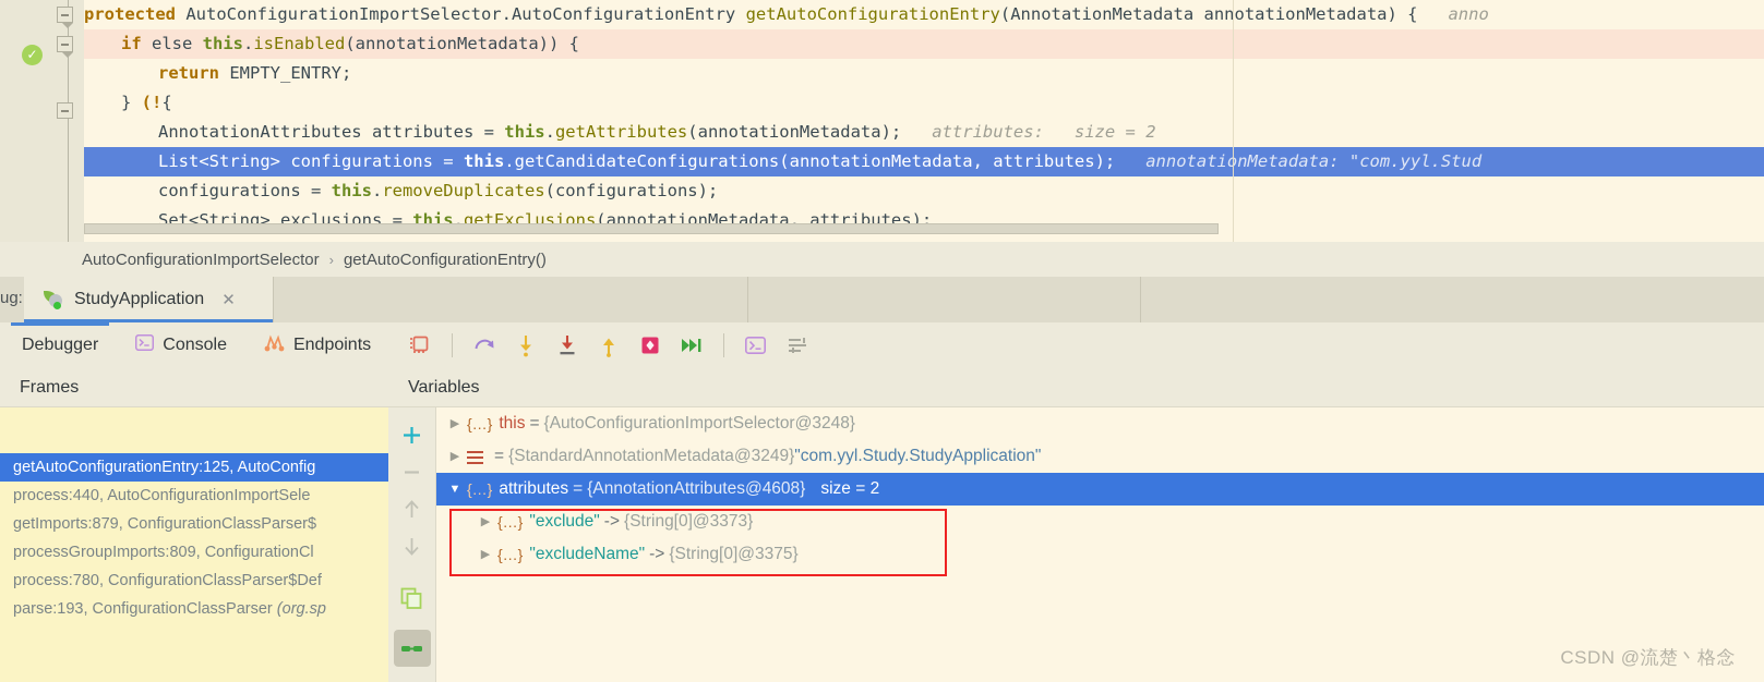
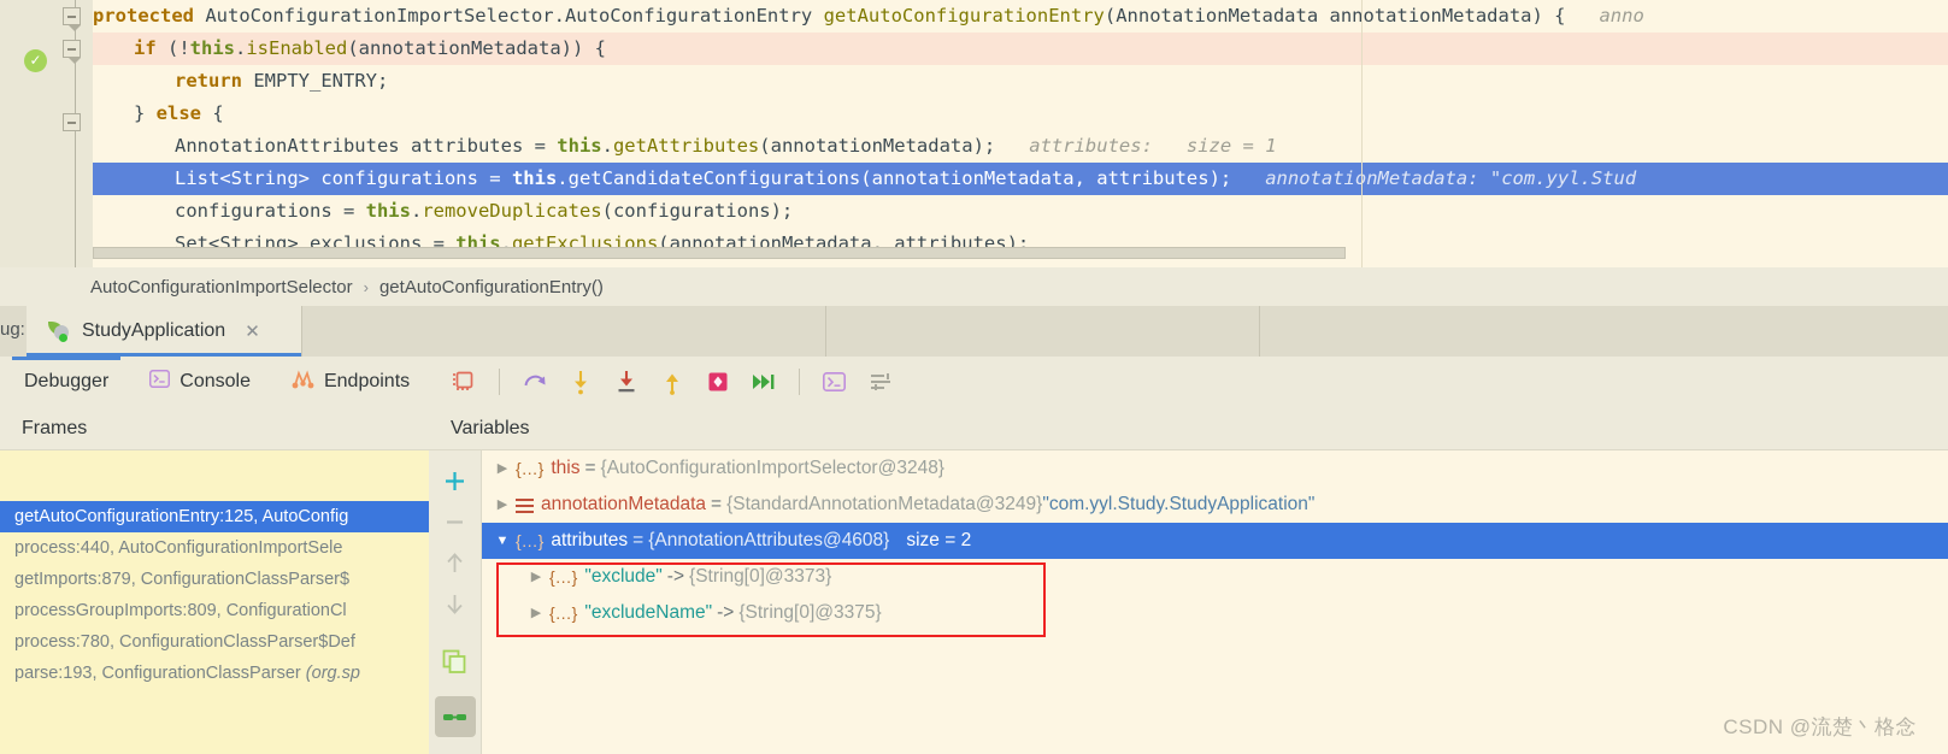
  ✓
  protected AutoConfigurationImportSelector.AutoConfigurationEntry getAutoConfigurationEntry(AnnotationMetadata annotationMetadata) { anno
- if else this.isEnabled(annotationMetadata)) {
+ if (!this.isEnabled(annotationMetadata)) {
  return EMPTY_ENTRY;
- } (!{
+ } else {
- AnnotationAttributes attributes = this.getAttributes(annotationMetadata); attributes: size = 2
+ AnnotationAttributes attributes = this.getAttributes(annotationMetadata); attributes: size = 1
  List<String> configurations = this.getCandidateConfigurations(annotationMetadata, attributes); annotatinMetadata: "com.yyl.Stud
  configurations = this.removeDuplicates(configurations);
  Set<String> exclusions = this.getExclusions(annotationMetadata, attributes);
  AutoConfigurationImportSelector
  ›
  getAutoConfigurationEntry()
  ug:
  StudyApplication
  ✕
  Debugger
  Console
  Endpoints
  Frames
  getAutoConfigurationEntry:125, AutoConfig
  process:440, AutoConfigurationImportSele
  getImports:879, ConfigurationClassParser$
  processGroupImports:809, ConfigurationCl
  process:780, ConfigurationClassParser$Def
  parse:193, ConfigurationClassParser (org.sp
  Variables
  ▶
  {…}
  this
  =
  {AutoConfigurationImportSelector@3248}
  ▶
+ annotationMetadata
  =
  {StandardAnnotationMetadata@3249}
  "com.yyl.Study.StudyApplication"
  ▼
  {…}
  attributes
  =
  {AnnotationAttributes@4608}
  size = 2
  ▶
  {…}
  "exclude"
  ->
  {String[0]@3373}
  ▶
  {…}
  "excludeName"
  ->
  {String[0]@3375}
  CSDN @流楚丶格念
